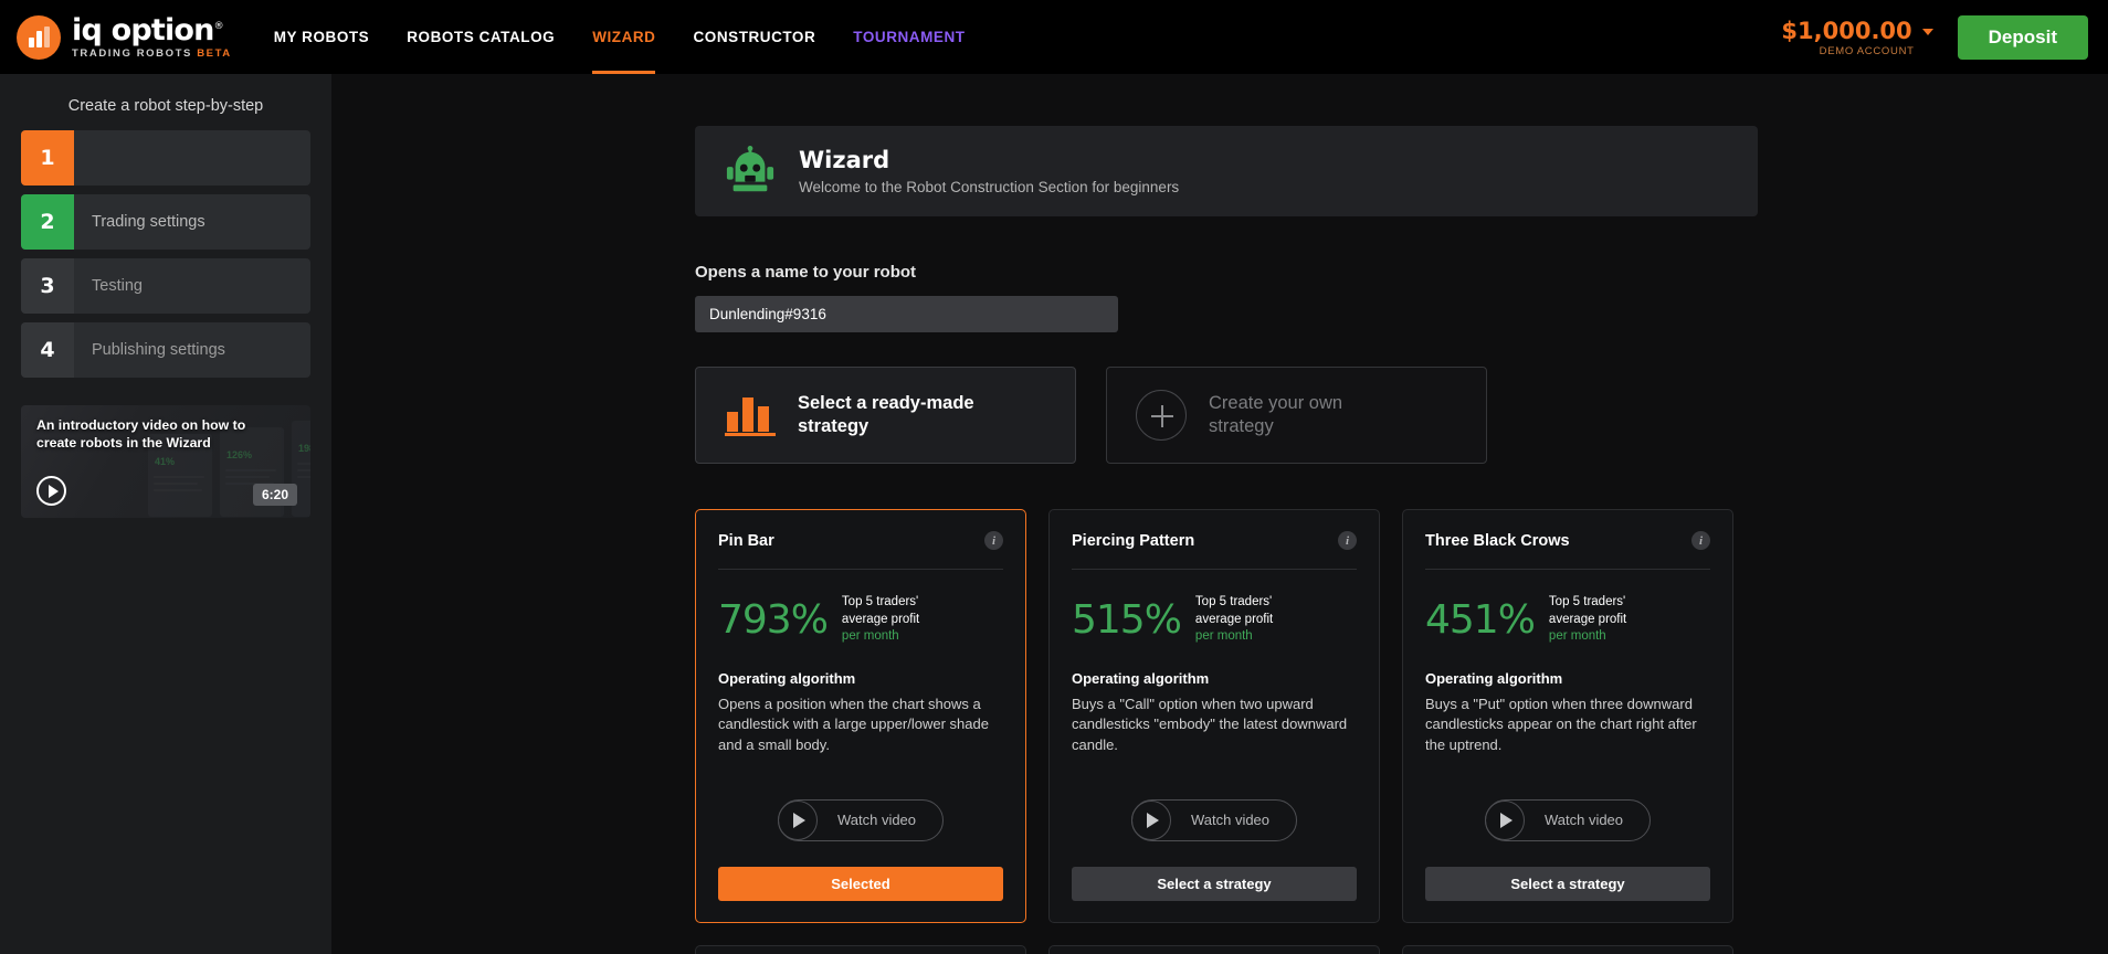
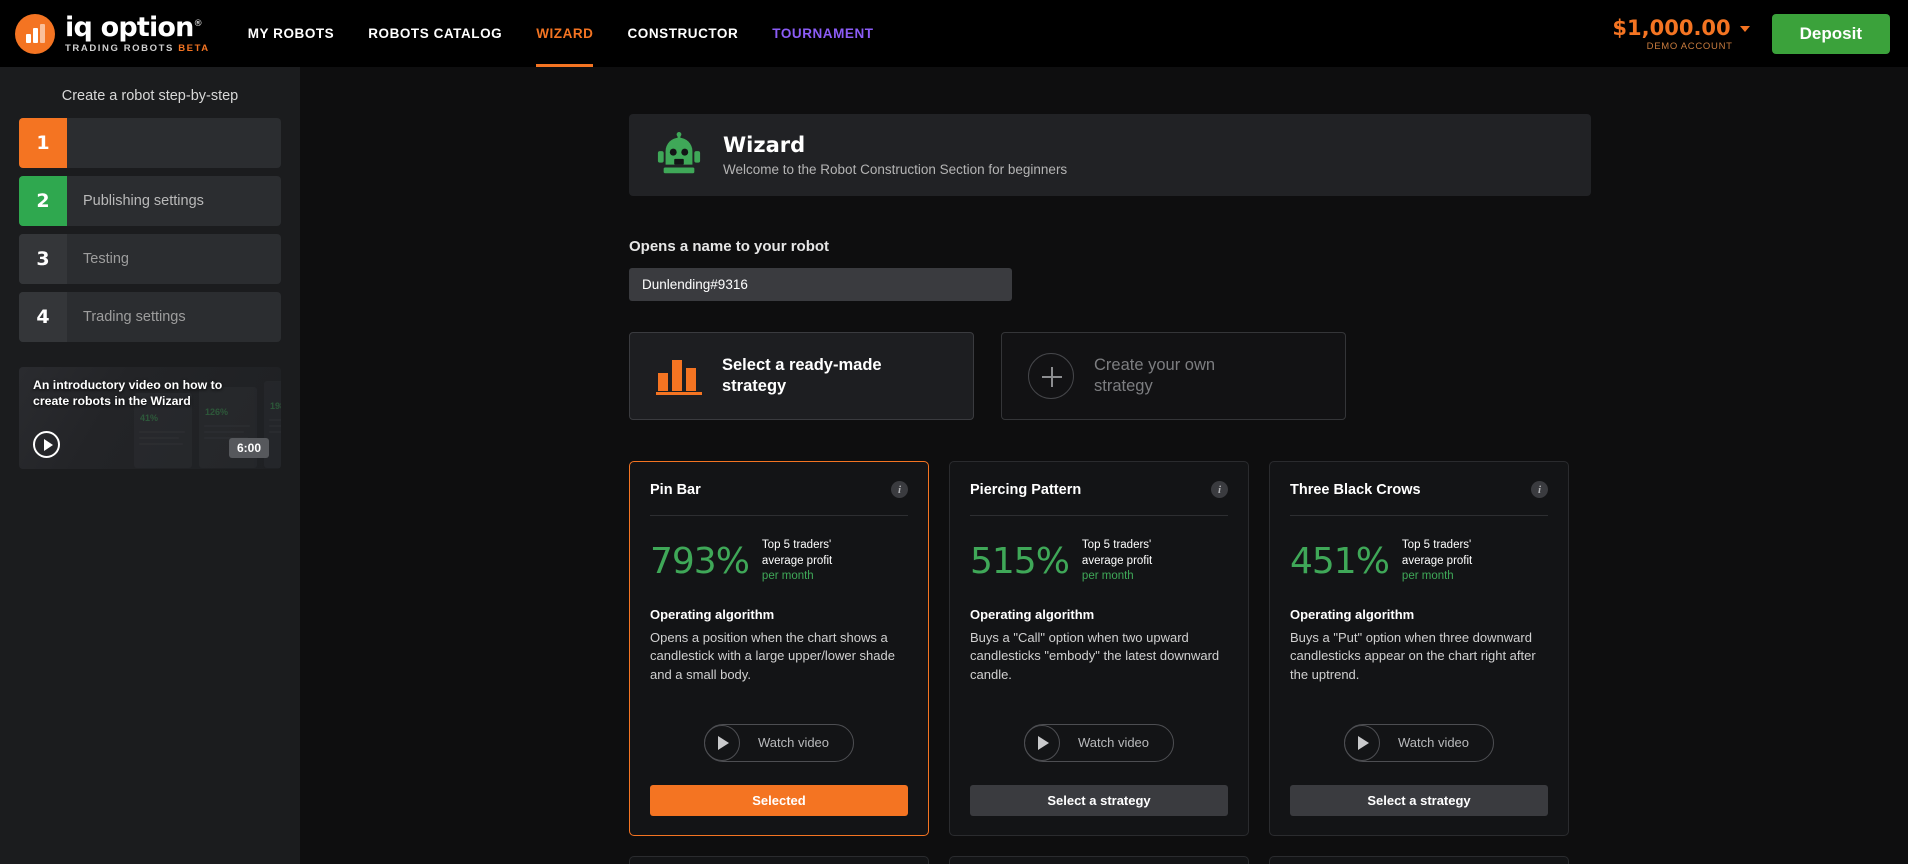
  iq option®
  TRADING ROBOTS BETA
  MY ROBOTS
  ROBOTS CATALOG
  WIZARD
  CONSTRUCTOR
  TOURNAMENT
  $1,000.00
  DEMO ACCOUNT
  Deposit
  Create a robot step-by-step
  1
  2
- Trading settings
+ Publishing settings
  3
  Testing
  4
- Publishing settings
+ Trading settings
  41%
  126%
  An introductory video on how to create robots in the Wizard
- 6:20
+ 6:00
  Wizard
  Welcome to the Robot Construction Section for beginners
  Opens a name to your robot
  Dunlending#9316
  Select a ready-made strategy
  Create your own strategy
  Pin Bar
  i
  793%
  Top 5 traders'
  average profit
  per month
  Operating algorithm
  Opens a position when the chart shows a candlestick with a large upper/lower shade and a small body.
  Watch video
  Selected
  Piercing Pattern
  i
  515%
  Top 5 traders'
  average profit
  per month
  Operating algorithm
  Buys a "Call" option when two upward candlesticks "embody" the latest downward candle.
  Watch video
  Select a strategy
  Three Black Crows
  i
  451%
  Top 5 traders'
  average profit
  per month
  Operating algorithm
  Buys a "Put" option when three downward candlesticks appear on the chart right after the uptrend.
  Watch video
  Select a strategy
